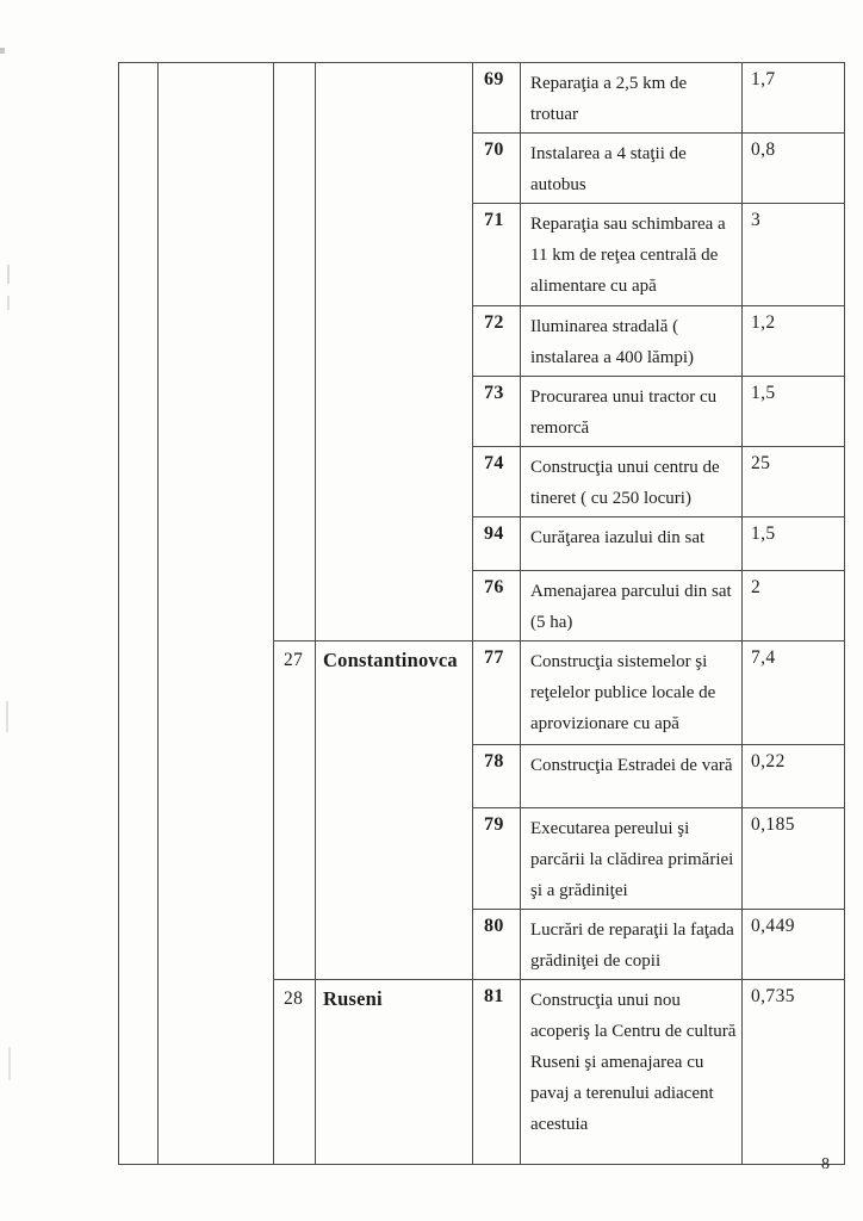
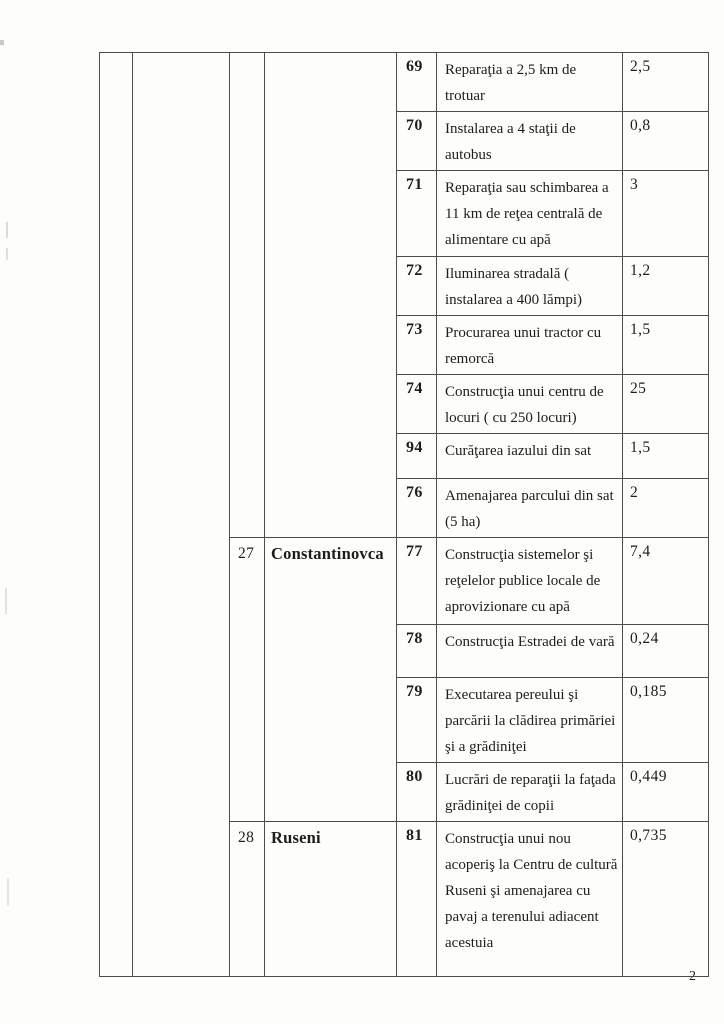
- 				69	Reparaţia a 2,5 km de trotuar	1,7
+ 				69	Reparaţia a 2,5 km de trotuar	2,5
  70	Instalarea a 4 staţii de autobus	0,8
  71	Reparaţia sau schimbarea a 11 km de reţea centrală de alimentare cu apă	3
  72	Iluminarea stradală ( instalarea a 400 lămpi)	1,2
  73	Procurarea unui tractor cu remorcă	1,5
- 74	Construcţia unui centru de tineret ( cu 250 locuri)	25
+ 74	Construcţia unui centru de locuri ( cu 250 locuri)	25
  94	Curăţarea iazului din sat	1,5
  76	Amenajarea parcului din sat (5 ha)	2
  27	Constantinovca	77	Construcţia sistemelor şi reţelelor publice locale de aprovizionare cu apă	7,4
- 78	Construcţia Estradei de vară	0,22
+ 78	Construcţia Estradei de vară	0,24
  79	Executarea pereului şi parcării la clădirea primăriei şi a grădiniţei	0,185
  80	Lucrări de reparaţii la faţada grădiniţei de copii	0,449
  28	Ruseni	81	Construcţia unui nou acoperiş la Centru de cultură Ruseni şi amenajarea cu pavaj a terenului adiacent acestuia	0,735
- 8
+ 2
